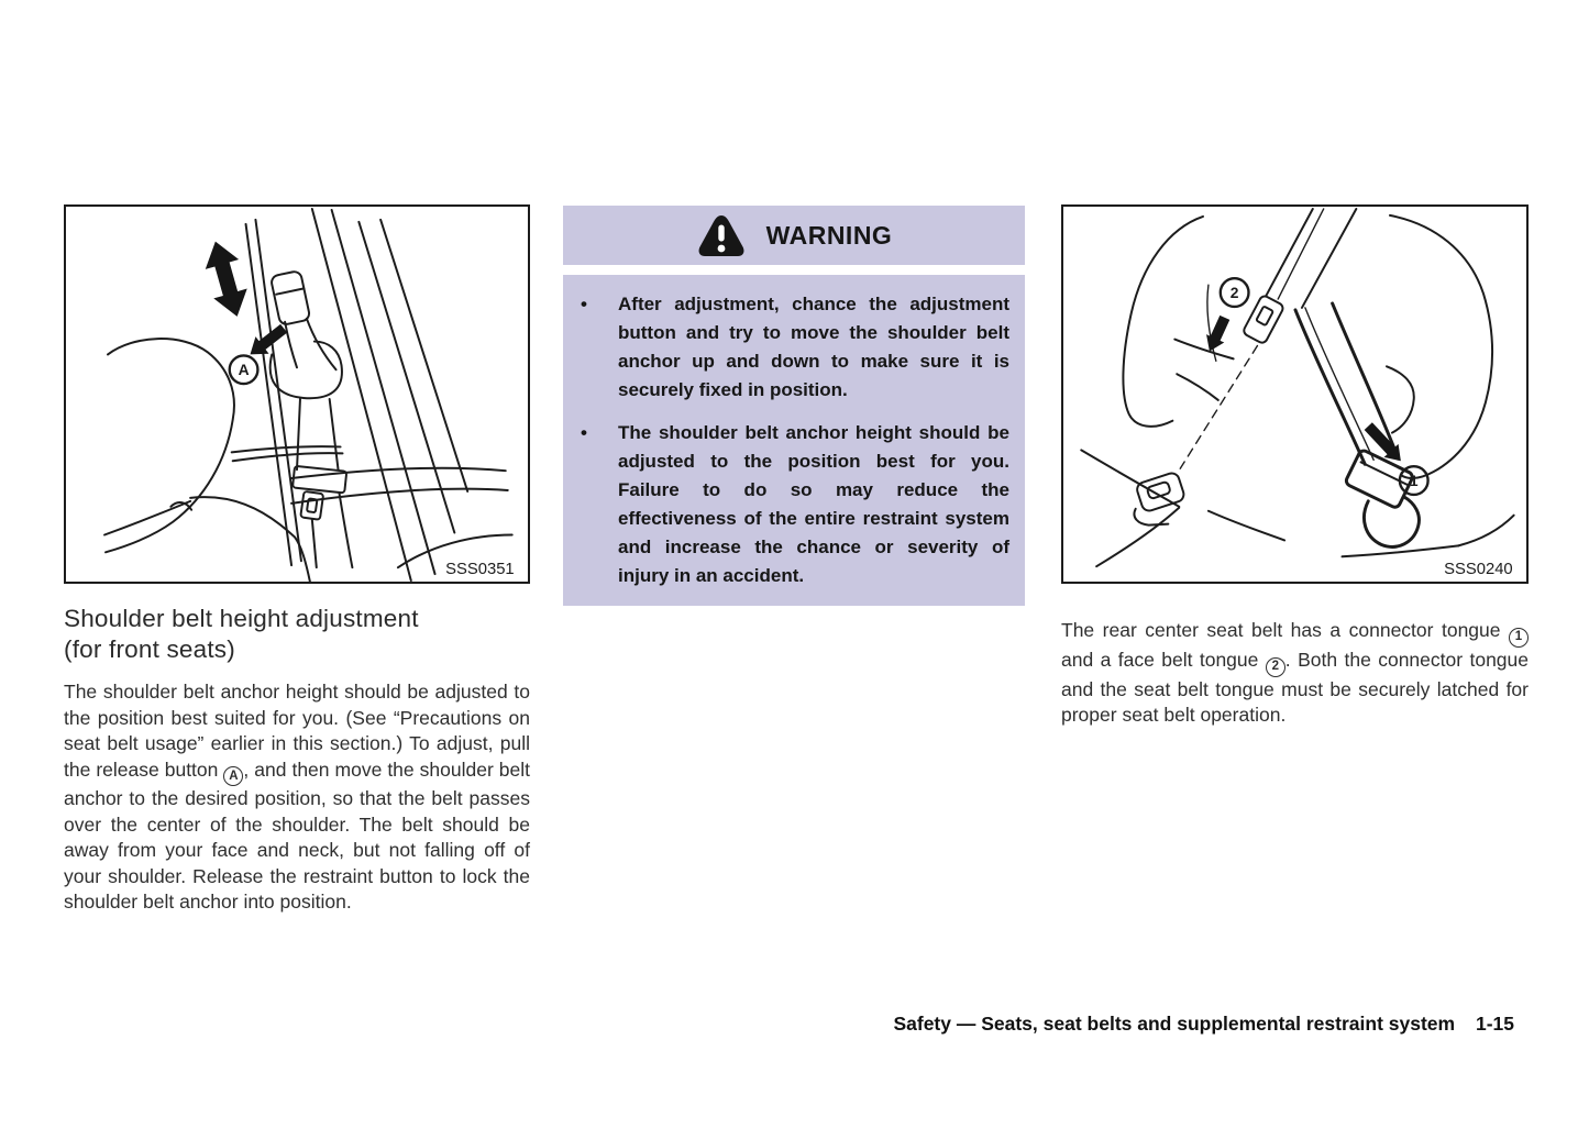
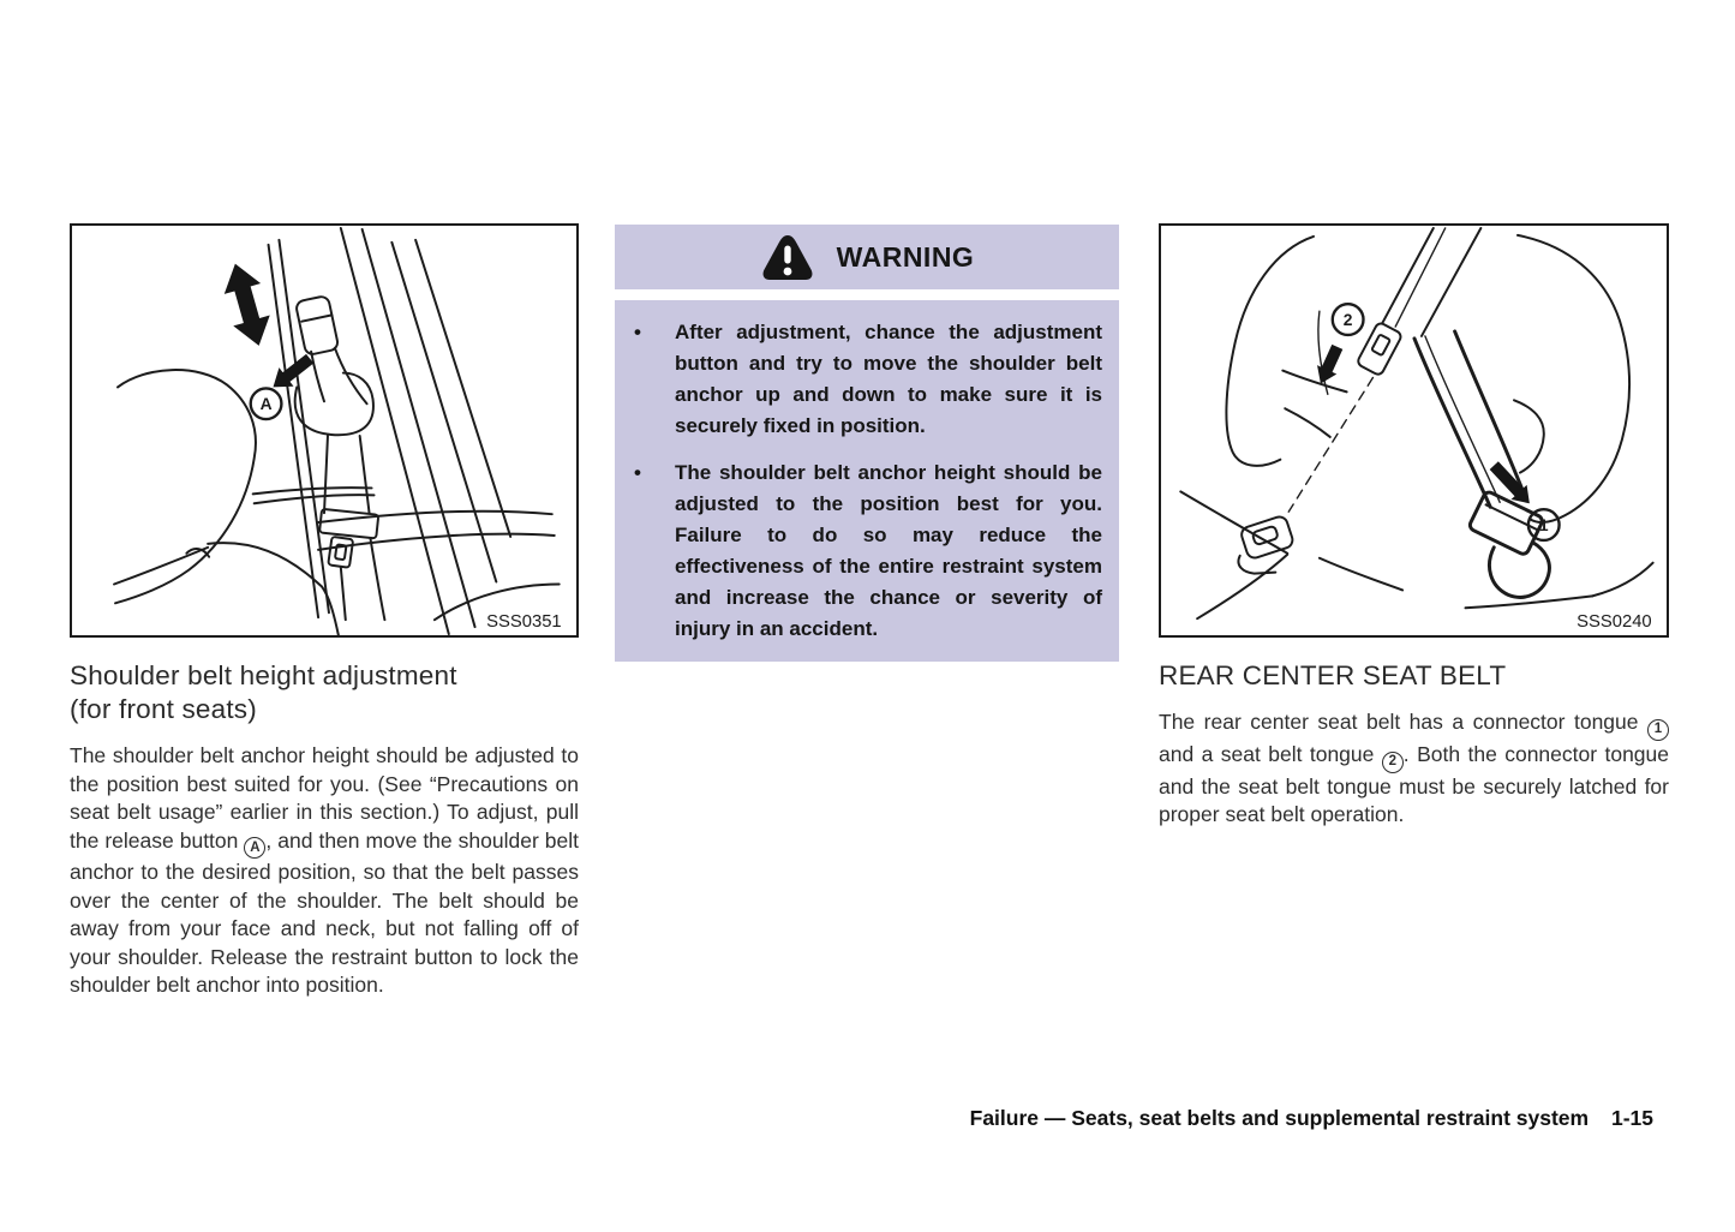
  A
  SSS0351
  WARNING
  •
  After adjustment, chance the adjustment button and try to move the shoulder belt anchor up and down to make sure it is securely fixed in position.
  •
  The shoulder belt anchor height should be adjusted to the position best for you. Failure to do so may reduce the effectiveness of the entire restraint system and increase the chance or severity of injury in an accident.
  2
  1
  SSS0240
  Shoulder belt height adjustment
  (for front seats)
  The shoulder belt anchor height should be adjusted to the position best suited for you. (See “Precautions on seat belt usage” earlier in this section.) To adjust, pull the release button A, and then move the shoulder belt anchor to the desired position, so that the belt passes over the center of the shoulder. The belt should be away from your face and neck, but not falling off of your shoulder. Release the restraint button to lock the shoulder belt anchor into position.
+ REAR CENTER SEAT BELT
- The rear center seat belt has a connector tongue 1 and a face belt tongue 2. Both the connector tongue and the seat belt tongue must be securely latched for proper seat belt operation.
+ The rear center seat belt has a connector tongue 1 and a seat belt tongue 2. Both the connector tongue and the seat belt tongue must be securely latched for proper seat belt operation.
- Safety — Seats, seat belts and supplemental restraint system 1-15
+ Failure — Seats, seat belts and supplemental restraint system 1-15
